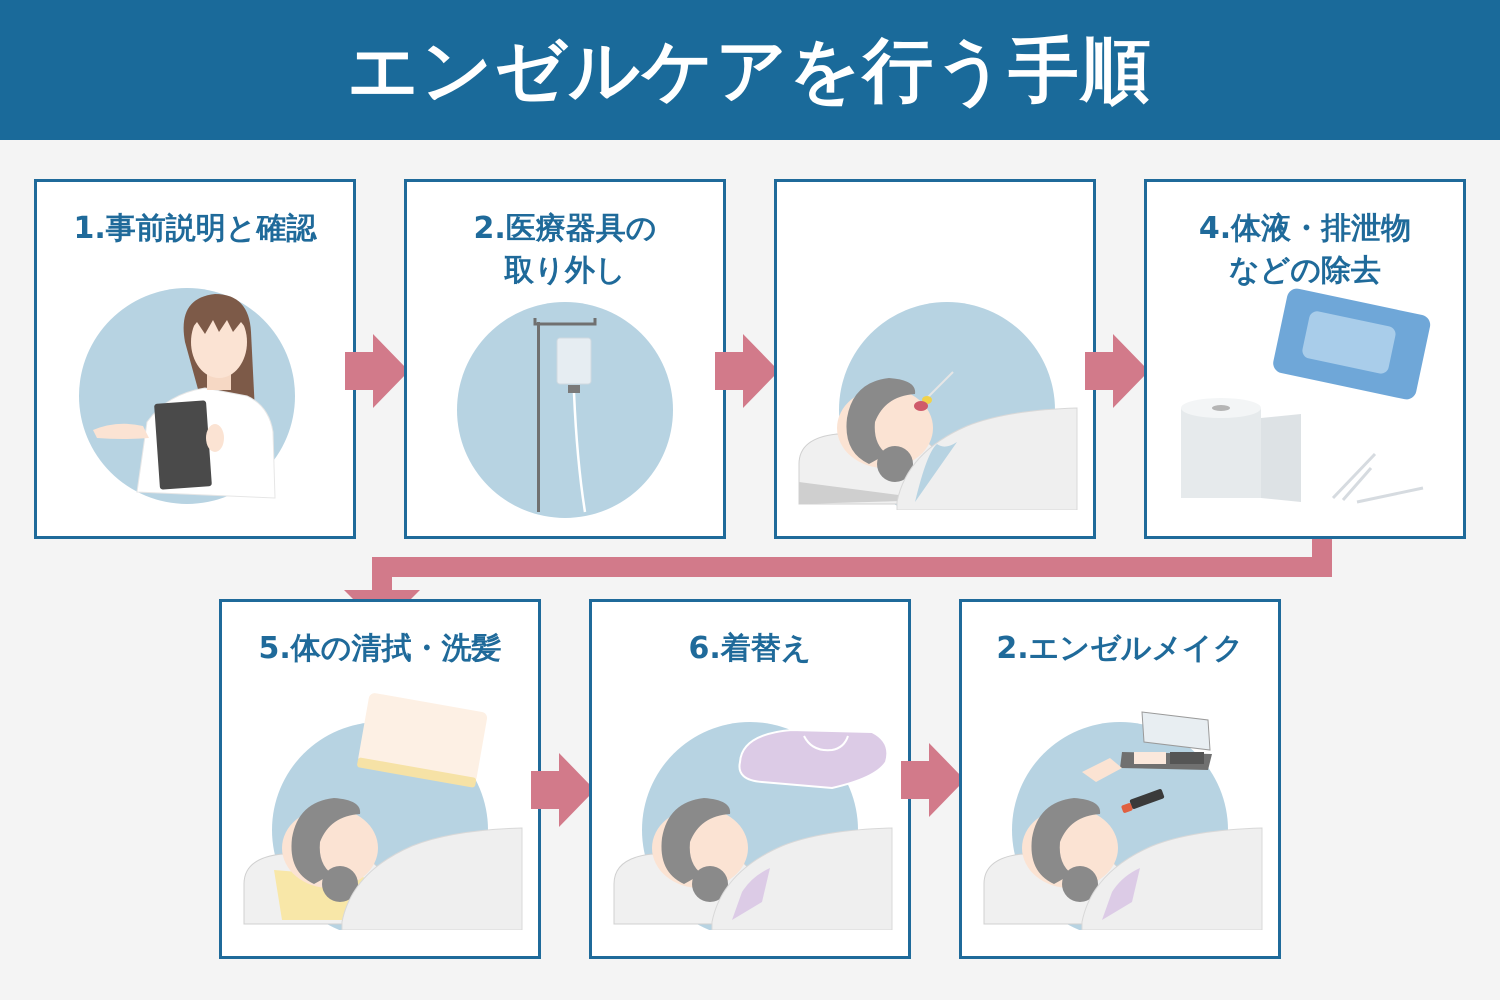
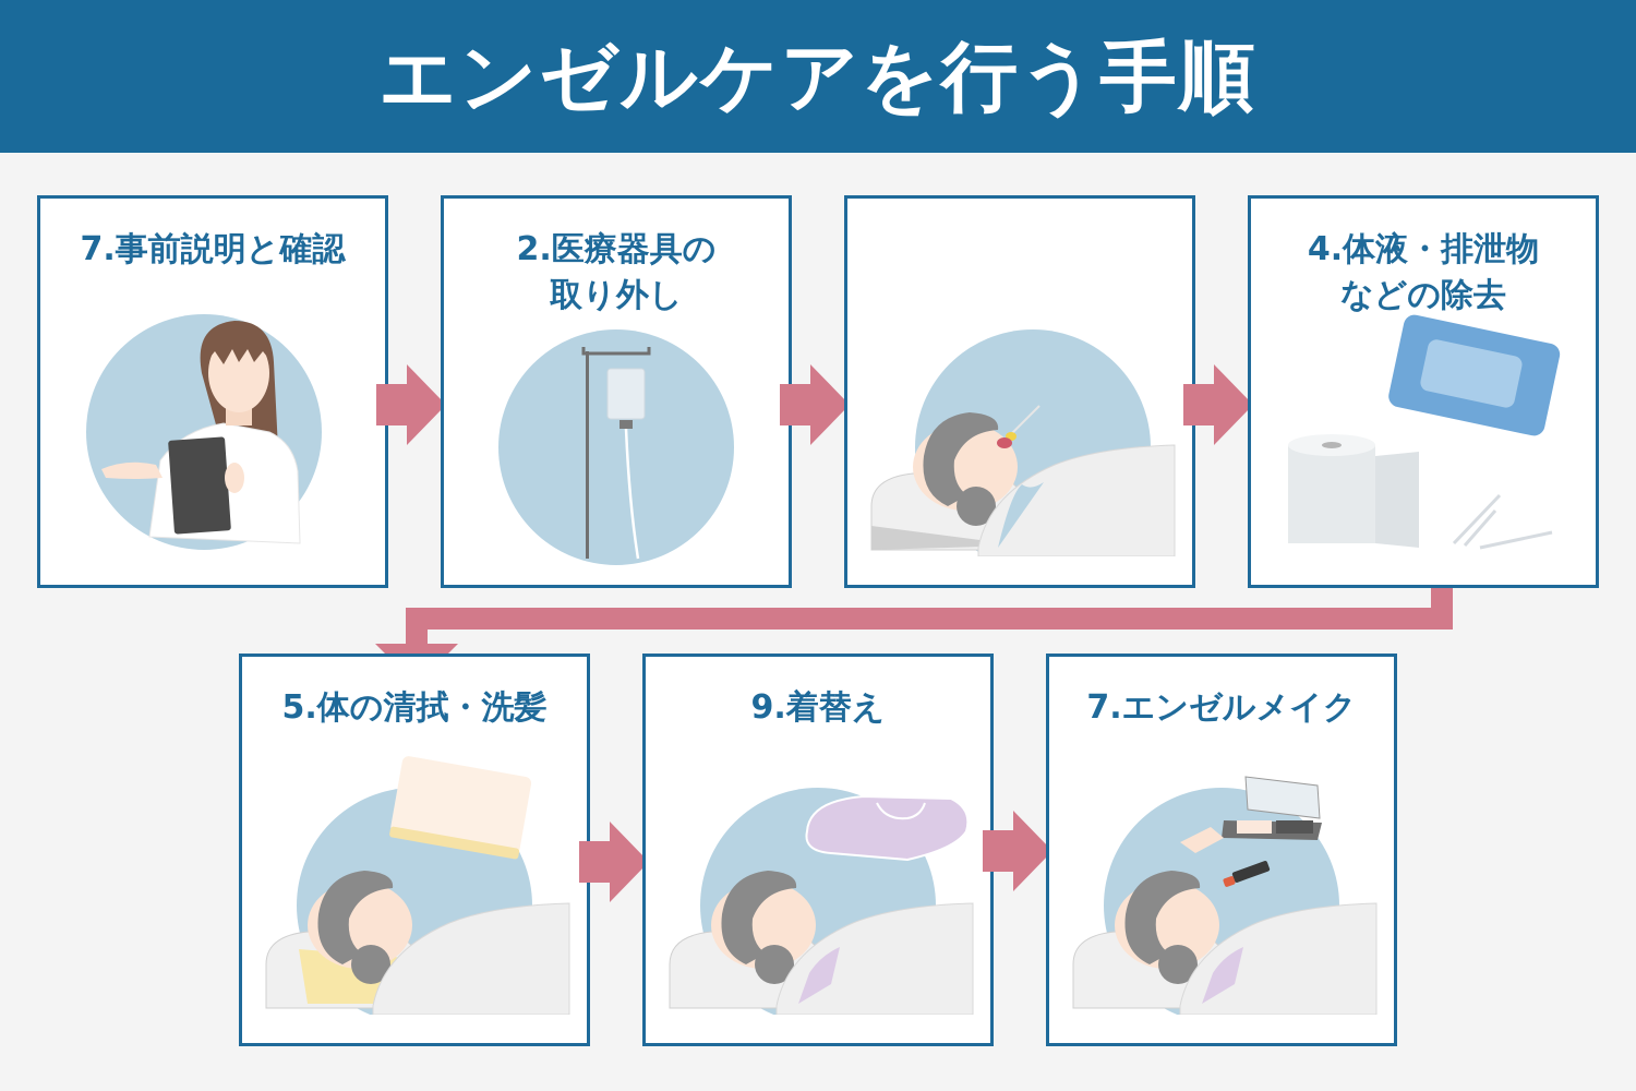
  エンゼルケアを行う手順
- 1.事前説明と確認
+ 7.事前説明と確認
  2.医療器具の
  取り外し
  4.体液・排泄物
  などの除去
  5.体の清拭・洗髪
- 6.着替え
+ 9.着替え
- 2.エンゼルメイク
+ 7.エンゼルメイク
